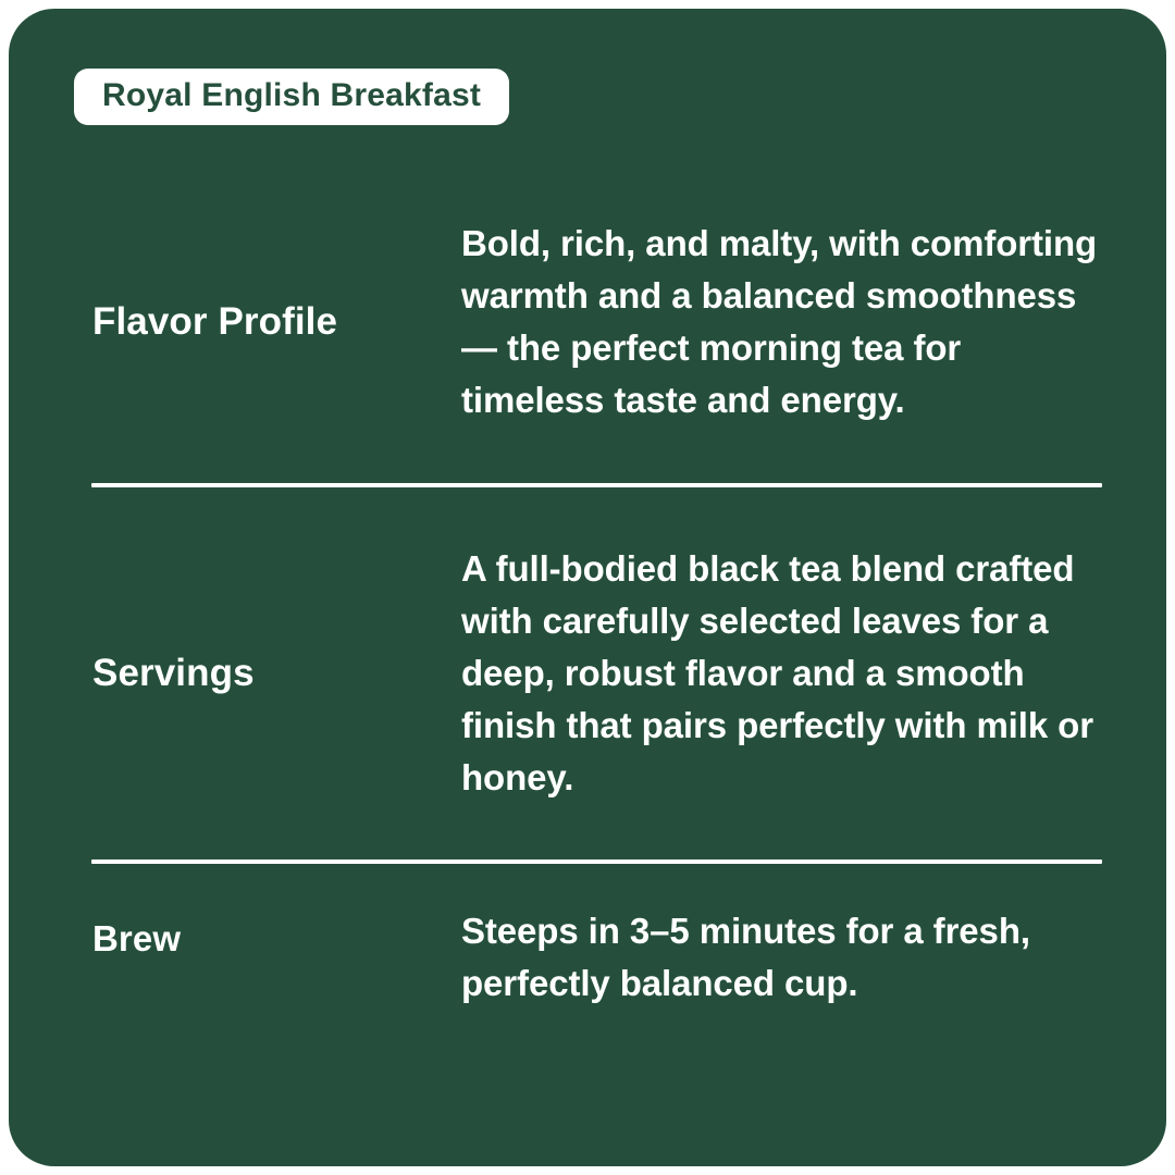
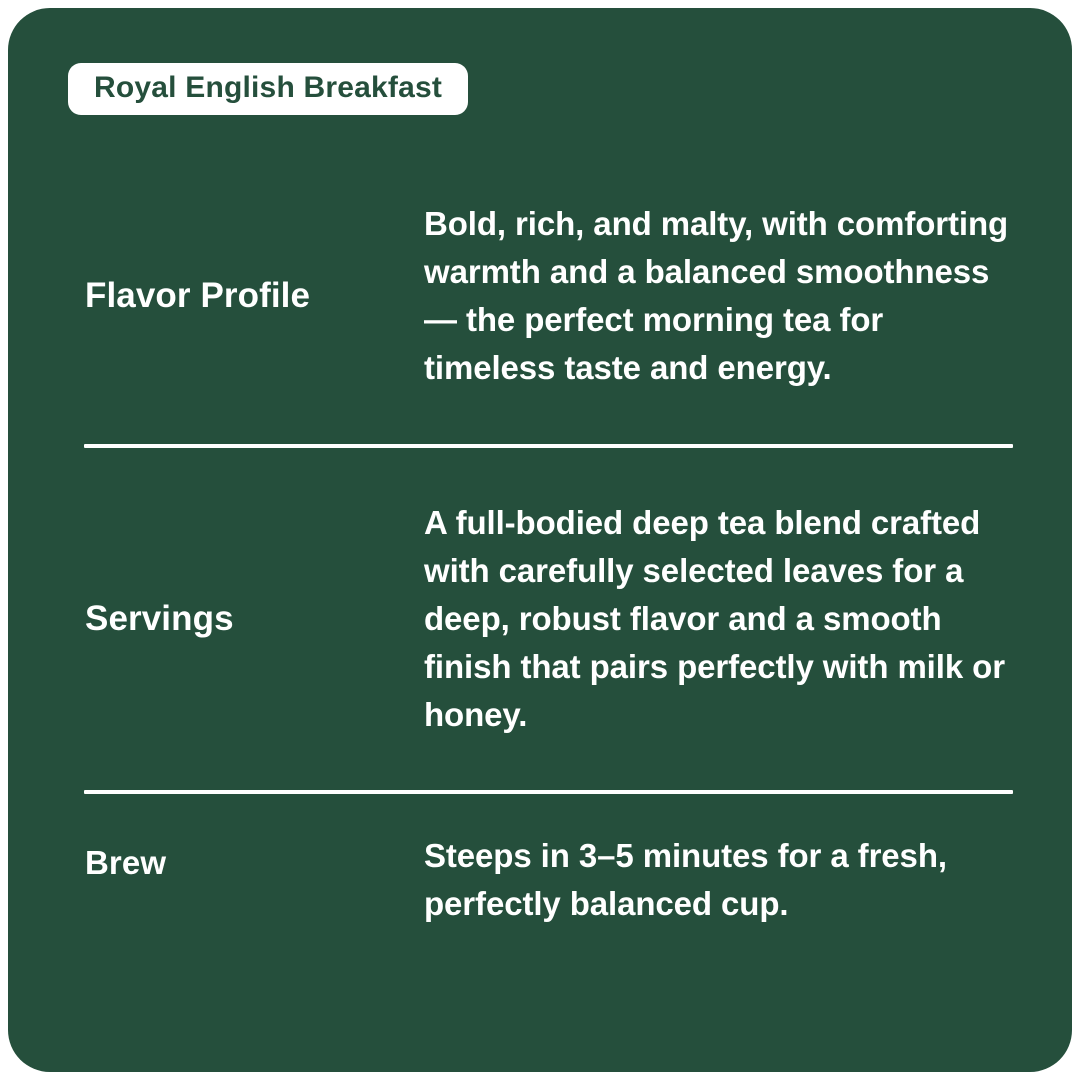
  Royal English Breakfast
  Flavor Profile
  Bold, rich, and malty, with comforting warmth and a balanced smoothness — the perfect morning tea for timeless taste and energy.
  Servings
- A full-bodied black tea blend crafted with carefully selected leaves for a deep, robust flavor and a smooth finish that pairs perfectly with milk or honey.
+ A full-bodied deep tea blend crafted with carefully selected leaves for a deep, robust flavor and a smooth finish that pairs perfectly with milk or honey.
  Brew
  Steeps in 3–5 minutes for a fresh, perfectly balanced cup.
